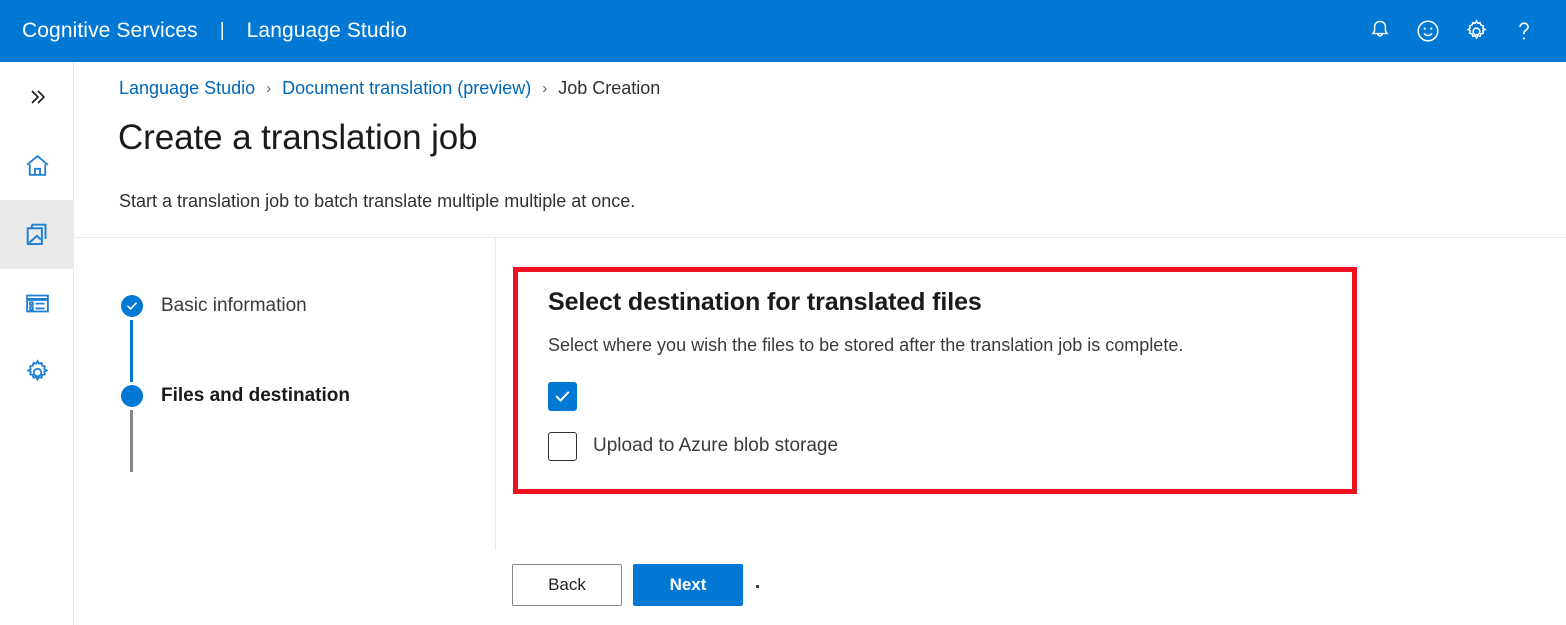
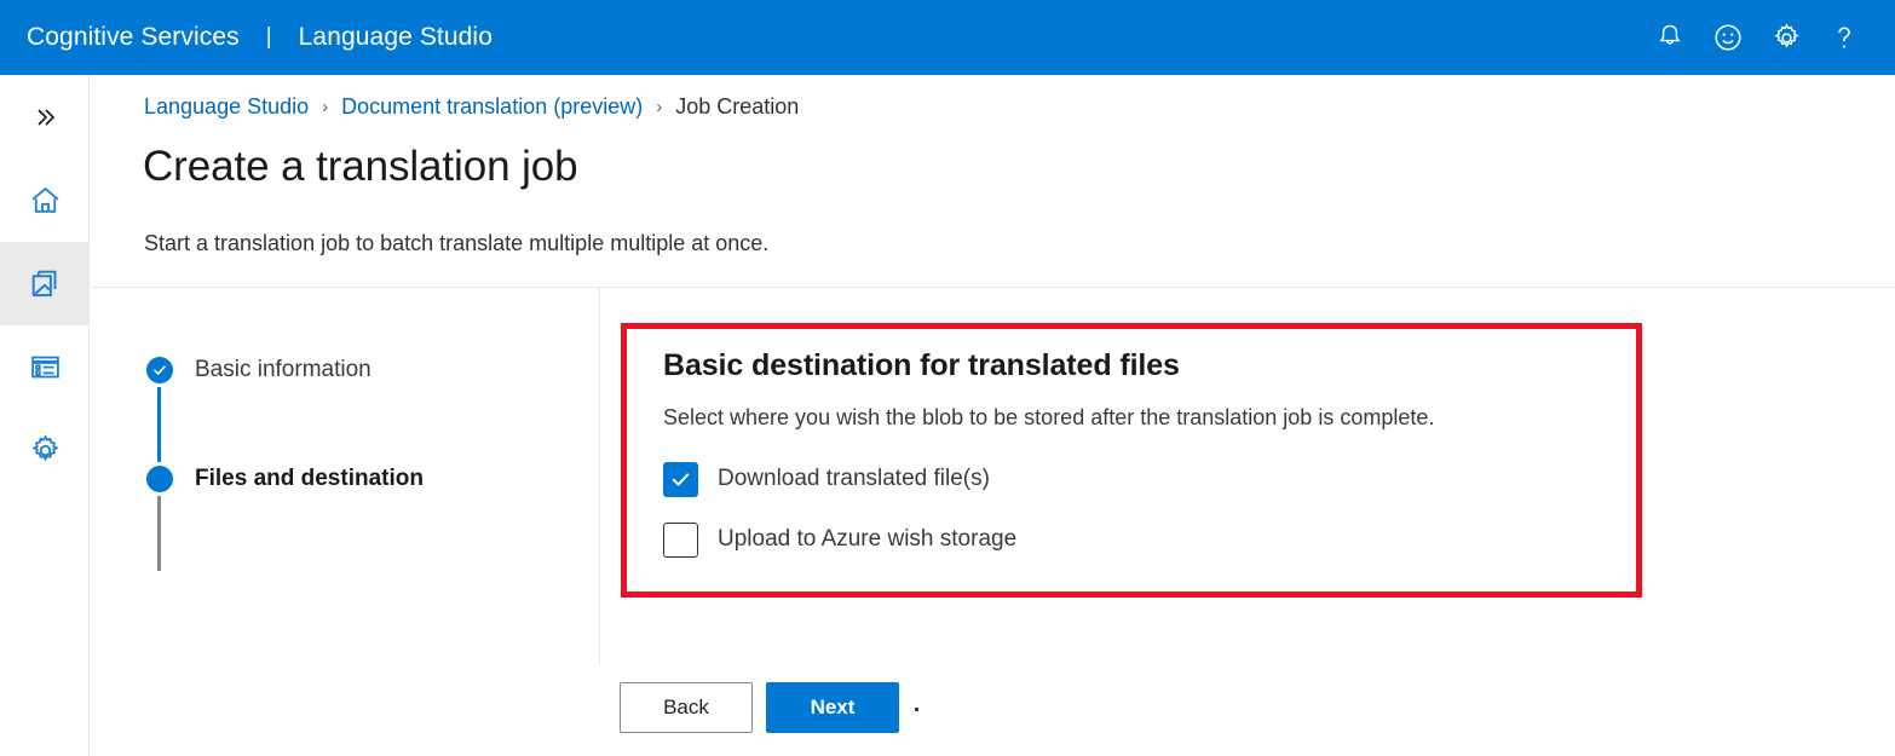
  Cognitive Services
  |
  Language Studio
  Language Studio
  ›
  Document translation (preview)
  ›
  Job Creation
  Create a translation job
  Start a translation job to batch translate multiple multiple at once.
  Basic information
  Files and destination
- Select destination for translated files
+ Basic destination for translated files
- Select where you wish the files to be stored after the translation job is complete.
+ Select where you wish the blob to be stored after the translation job is complete.
+ Download translated file(s)
- Upload to Azure blob storage
+ Upload to Azure wish storage
  Back
  Next
